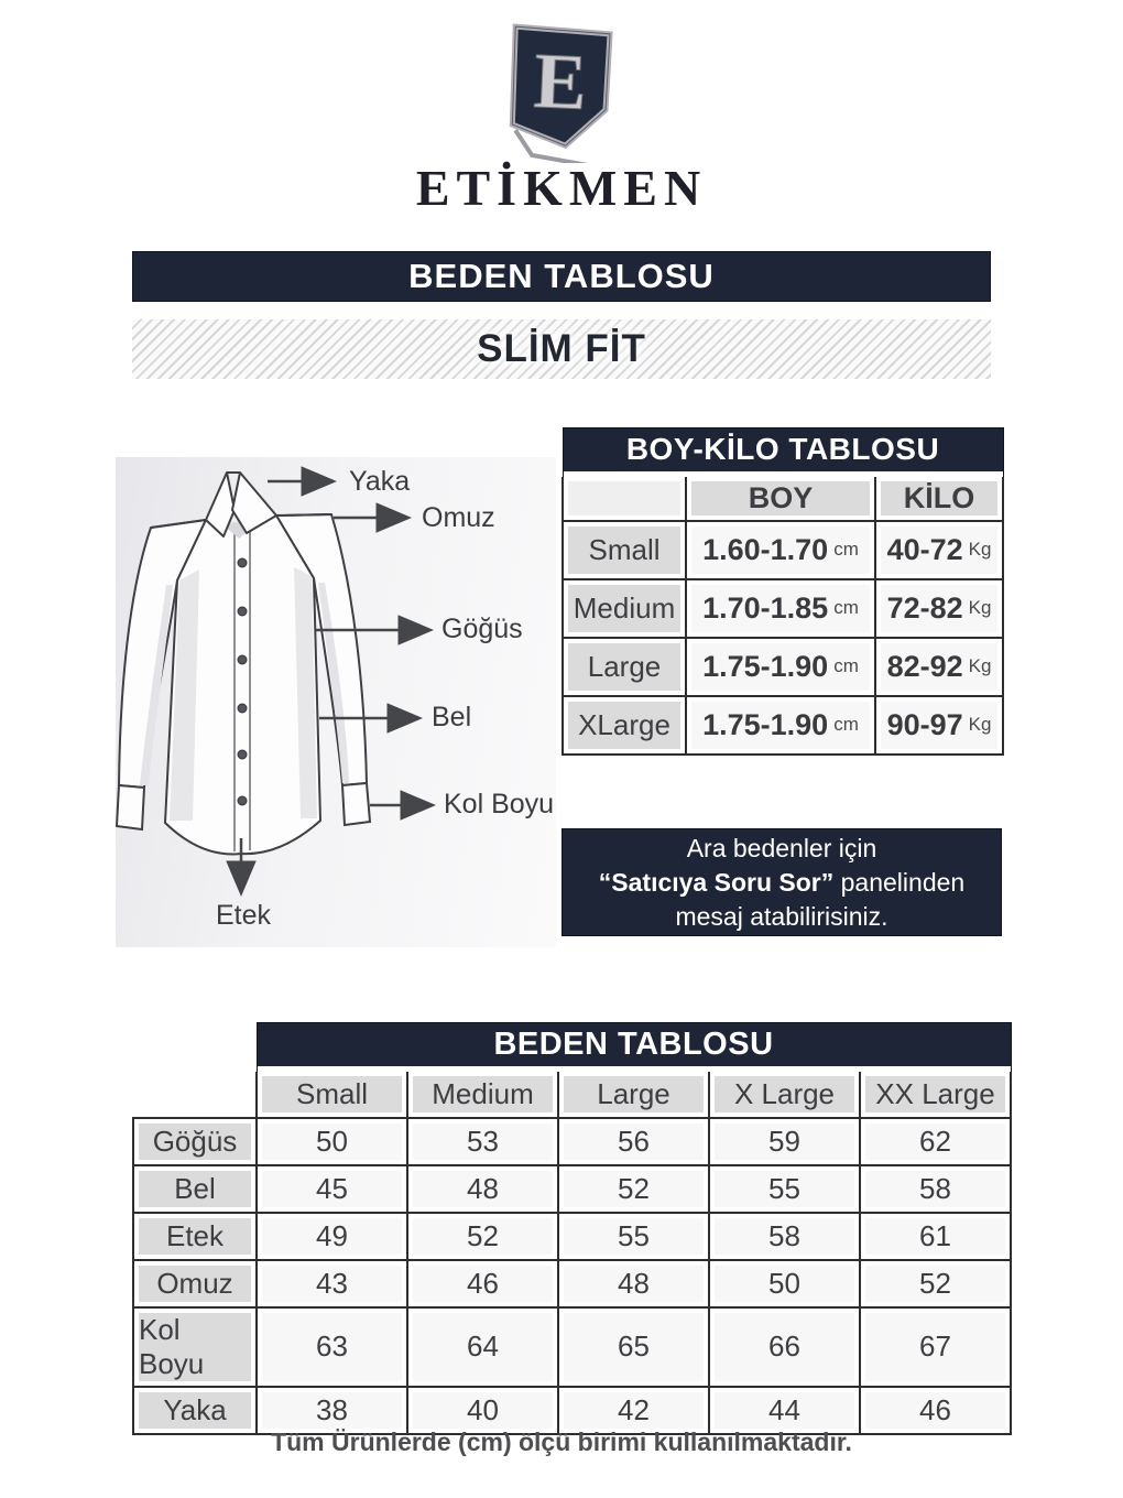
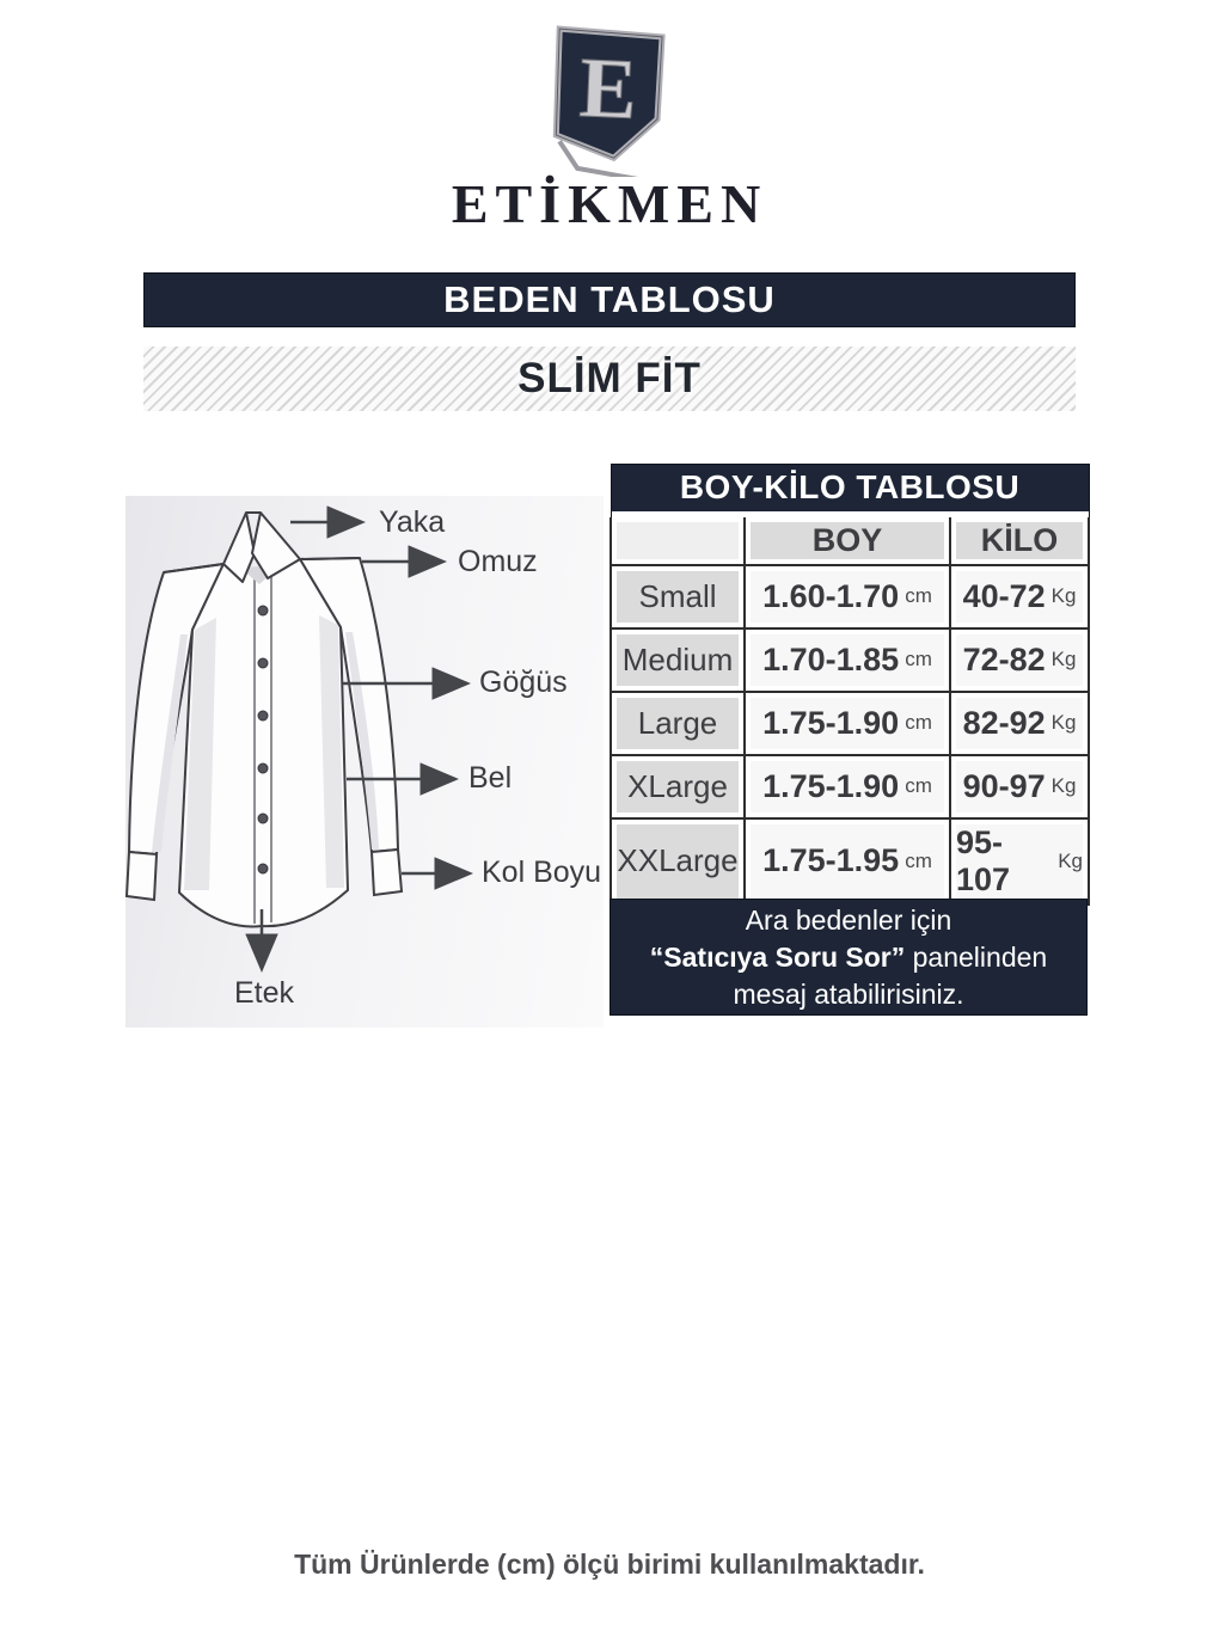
  ETİKMEN
  BEDEN TABLOSU
  SLİM FİT
  Yaka
  Omuz
  Göğüs
  Bel
  Kol Boyu
  Etek
  BOY-KİLO TABLOSU
  	BOY	KİLO
  Small	1.60-1.70 cm	40-72 Kg
  Medium	1.70-1.85 cm	72-82 Kg
  Large	1.75-1.90 cm	82-92 Kg
  XLarge	1.75-1.90 cm	90-97 Kg
+ XXLarge	1.75-1.95 cm	95-107Kg
  Ara bedenler için
  “Satıcıya Soru Sor” panelinden
  mesaj atabilirisiniz.
- 	BEDEN TABLOSU
- 	Small	Medium	Large	X Large	XX Large
- Göğüs	50	53	56	59	62
- Bel	45	48	52	55	58
- Etek	49	52	55	58	61
- Omuz	43	46	48	50	52
- Kol Boyu	63	64	65	66	67
- Yaka	38	40	42	44	46
  Tüm Ürünlerde (cm) ölçü birimi kullanılmaktadır.
